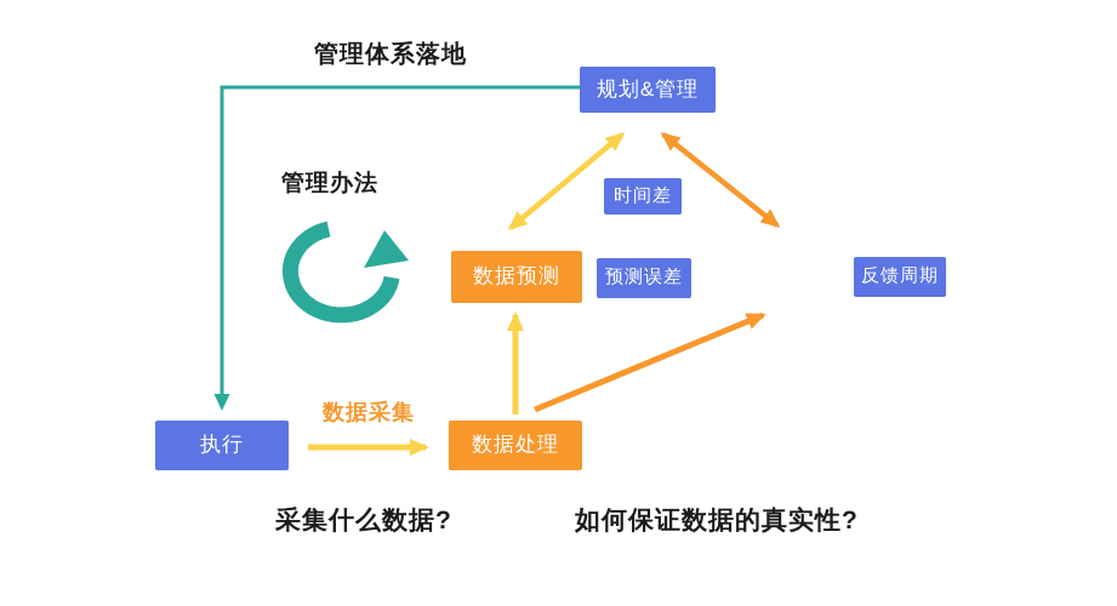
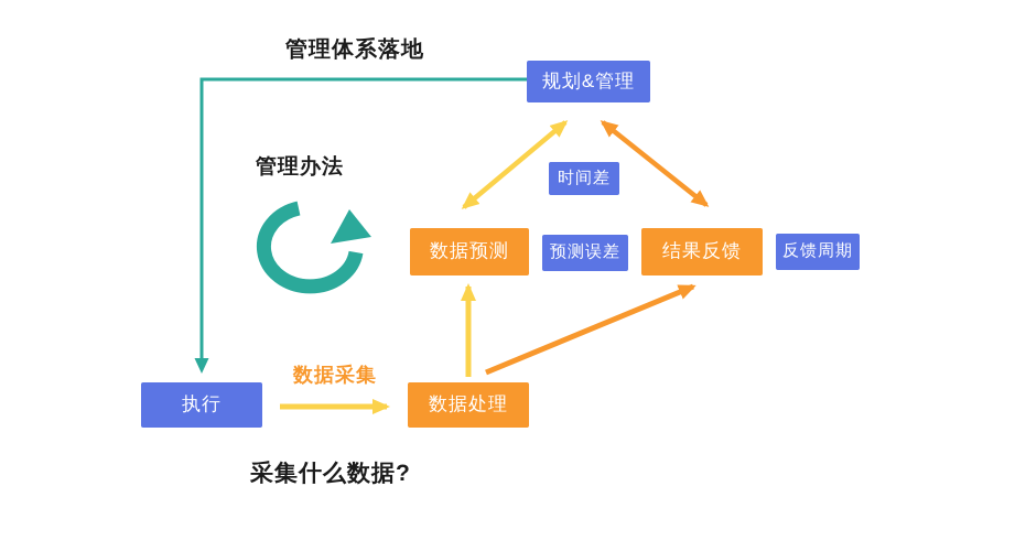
  管理体系落地
  管理办法
  采集什么数据?
- 如何保证数据的真实性?
  数据采集
  规划&管理
  时间差
  数据预测
  预测误差
+ 结果反馈
  反馈周期
  执行
  数据处理
